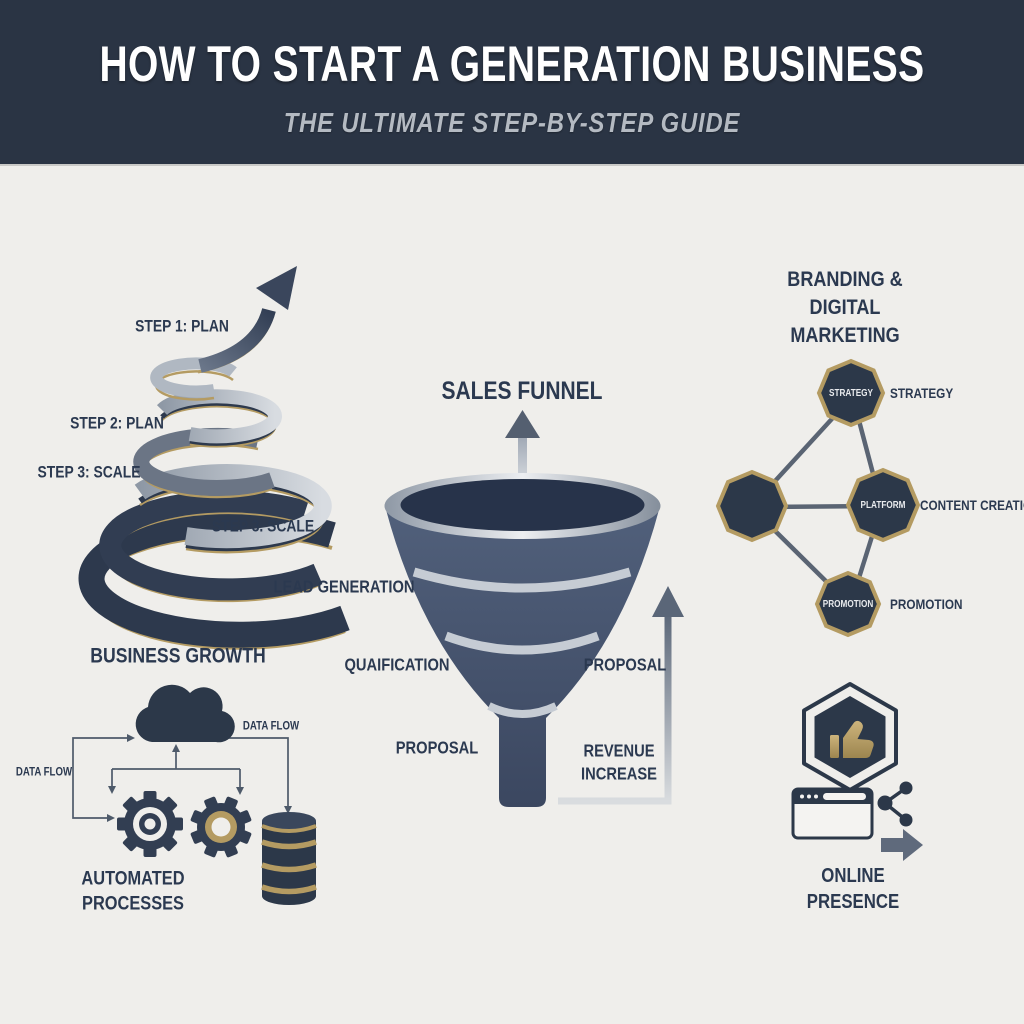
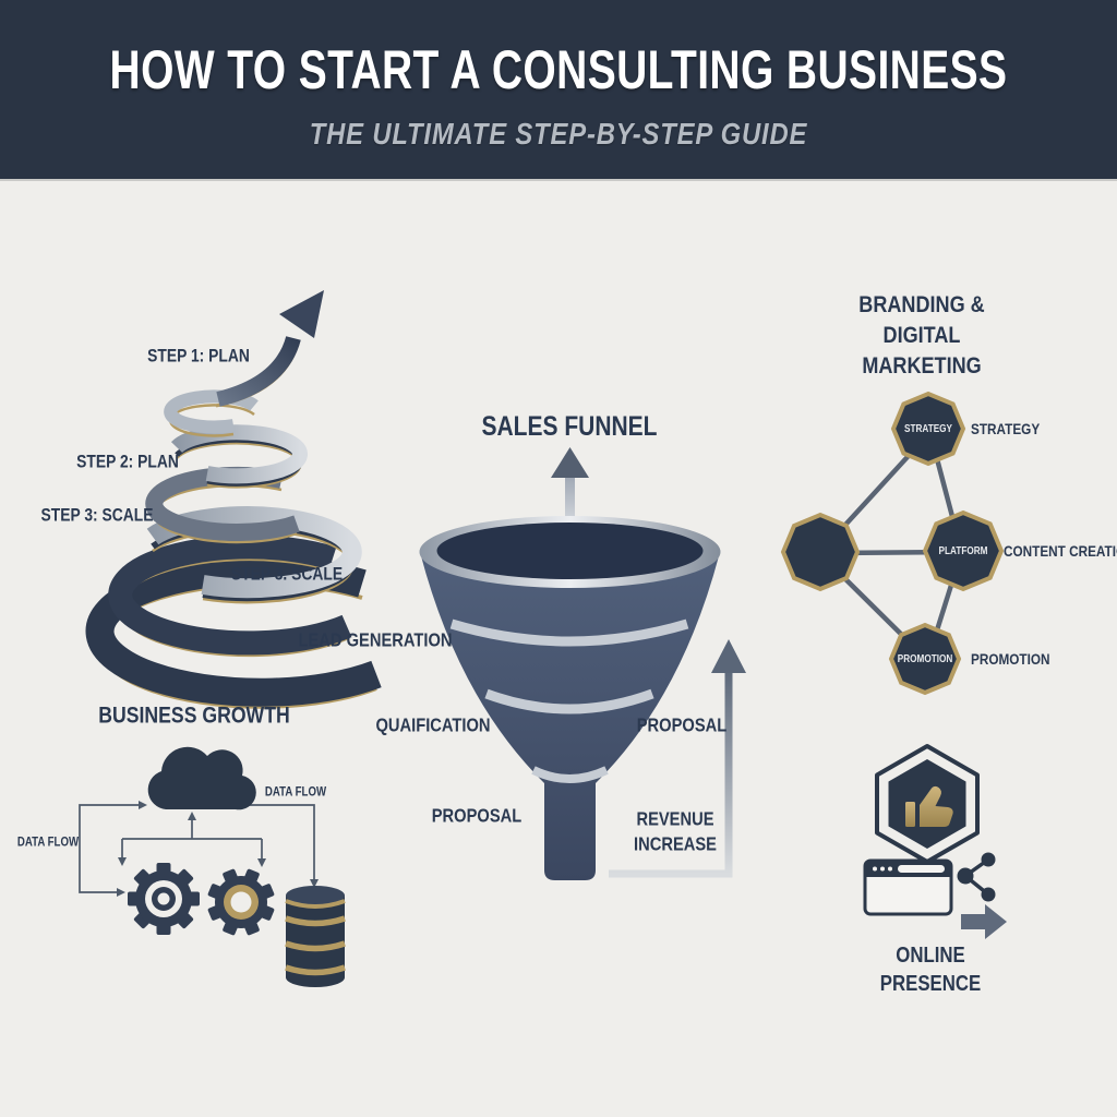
- HOW TO START A GENERATION BUSINESS
+ HOW TO START A CONSULTING BUSINESS
  THE ULTIMATE STEP-BY-STEP GUIDE
  STEP 1: PLAN
  STEP 2: PLAN
  STEP 3: SCALE
  STEP 3. SCALE
  BUSINESS GROWTH
  DATA FLOW
  DATA FLOW
- AUTOMATED
- PROCESSES
  SALES FUNNEL
  LEAD GENERATION
  QUAIFICATION
  PROPOSAL
  PROPOSAL
  REVENUE
  INCREASE
  BRANDING & DIGITAL
  MARKETING
  STRATEGY
  PLATFORM
  PROMOTION
  STRATEGY
  CONTENT CREATI
  PROMOTION
  ONLINE PRESENCE
